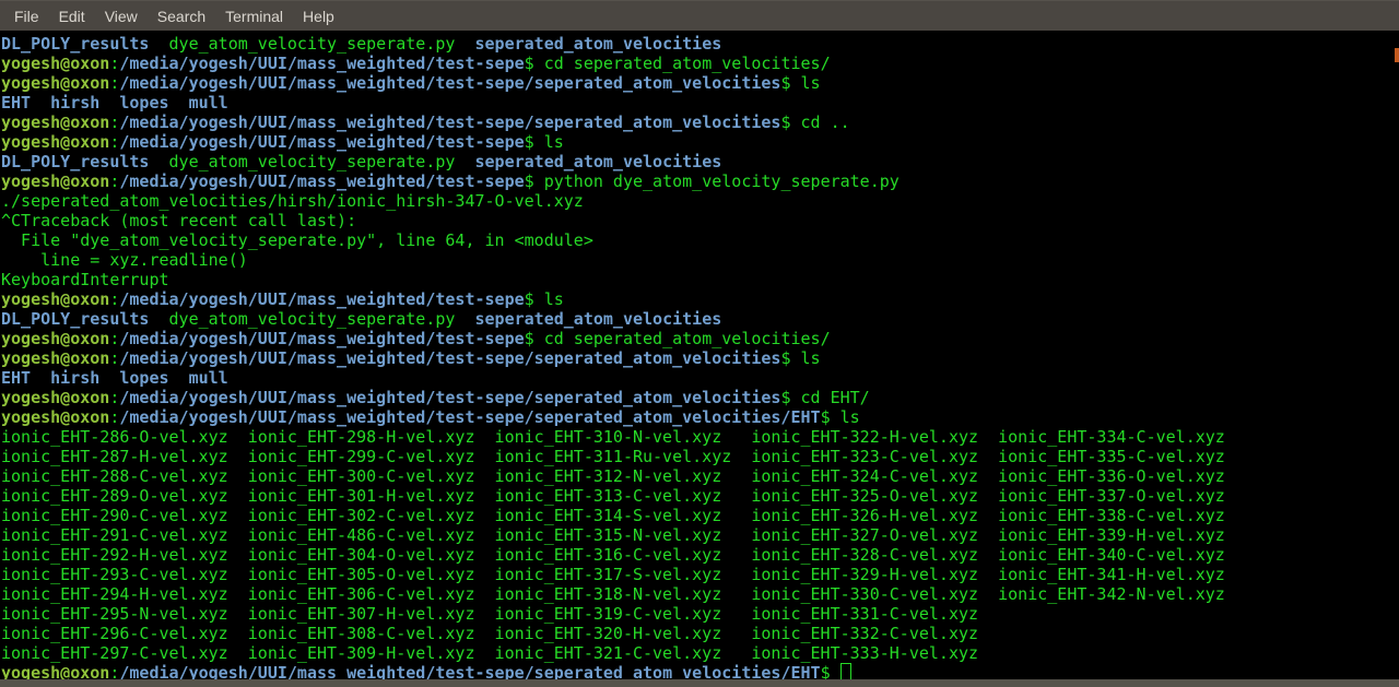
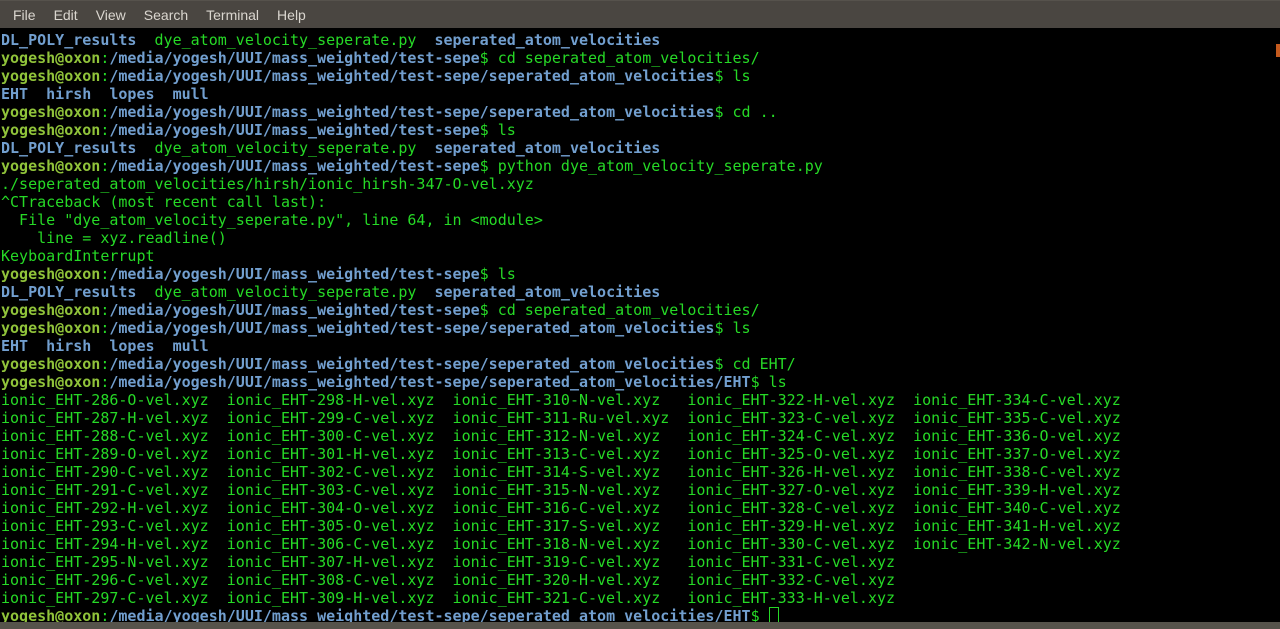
  File
  Edit
  View
  Search
  Terminal
  Help
  DL_POLY_results dye_atom_velocity_seperate.py seperated_atom_velocities
  yogesh@oxon:/media/yogesh/UUI/mass_weighted/test-sepe$ cd seperated_atom_velocities/
  yogesh@oxon:/media/yogesh/UUI/mass_weighted/test-sepe/seperated_atom_velocities$ ls
  EHT hirsh lopes mull
  yogesh@oxon:/media/yogesh/UUI/mass_weighted/test-sepe/seperated_atom_velocities$ cd ..
  yogesh@oxon:/media/yogesh/UUI/mass_weighted/test-sepe$ ls
  DL_POLY_results dye_atom_velocity_seperate.py seperated_atom_velocities
  yogesh@oxon:/media/yogesh/UUI/mass_weighted/test-sepe$ python dye_atom_velocity_seperate.py
  ./seperated_atom_velocities/hirsh/ionic_hirsh-347-O-vel.xyz
  ^CTraceback (most recent call last):
  File "dye_atom_velocity_seperate.py", line 64, in <module>
  line = xyz.readline()
  KeyboardInterrupt
  yogesh@oxon:/media/yogesh/UUI/mass_weighted/test-sepe$ ls
  DL_POLY_results dye_atom_velocity_seperate.py seperated_atom_velocities
  yogesh@oxon:/media/yogesh/UUI/mass_weighted/test-sepe$ cd seperated_atom_velocities/
  yogesh@oxon:/media/yogesh/UUI/mass_weighted/test-sepe/seperated_atom_velocities$ ls
  EHT hirsh lopes mull
  yogesh@oxon:/media/yogesh/UUI/mass_weighted/test-sepe/seperated_atom_velocities$ cd EHT/
  yogesh@oxon:/media/yogesh/UUI/mass_weighted/test-sepe/seperated_atom_velocities/EHT$ ls
  ionic_EHT-286-O-vel.xyz ionic_EHT-298-H-vel.xyz ionic_EHT-310-N-vel.xyz ionic_EHT-322-H-vel.xyz ionic_EHT-334-C-vel.xyz
  ionic_EHT-287-H-vel.xyz ionic_EHT-299-C-vel.xyz ionic_EHT-311-Ru-vel.xyz ionic_EHT-323-C-vel.xyz ionic_EHT-335-C-vel.xyz
  ionic_EHT-288-C-vel.xyz ionic_EHT-300-C-vel.xyz ionic_EHT-312-N-vel.xyz ionic_EHT-324-C-vel.xyz ionic_EHT-336-O-vel.xyz
  ionic_EHT-289-O-vel.xyz ionic_EHT-301-H-vel.xyz ionic_EHT-313-C-vel.xyz ionic_EHT-325-O-vel.xyz ionic_EHT-337-O-vel.xyz
  ionic_EHT-290-C-vel.xyz ionic_EHT-302-C-vel.xyz ionic_EHT-314-S-vel.xyz ionic_EHT-326-H-vel.xyz ionic_EHT-338-C-vel.xyz
- ionic_EHT-291-C-vel.xyz ionic_EHT-486-C-vel.xyz ionic_EHT-315-N-vel.xyz ionic_EHT-327-O-vel.xyz ionic_EHT-339-H-vel.xyz
+ ionic_EHT-291-C-vel.xyz ionic_EHT-303-C-vel.xyz ionic_EHT-315-N-vel.xyz ionic_EHT-327-O-vel.xyz ionic_EHT-339-H-vel.xyz
  ionic_EHT-292-H-vel.xyz ionic_EHT-304-O-vel.xyz ionic_EHT-316-C-vel.xyz ionic_EHT-328-C-vel.xyz ionic_EHT-340-C-vel.xyz
  ionic_EHT-293-C-vel.xyz ionic_EHT-305-O-vel.xyz ionic_EHT-317-S-vel.xyz ionic_EHT-329-H-vel.xyz ionic_EHT-341-H-vel.xyz
  ionic_EHT-294-H-vel.xyz ionic_EHT-306-C-vel.xyz ionic_EHT-318-N-vel.xyz ionic_EHT-330-C-vel.xyz ionic_EHT-342-N-vel.xyz
  ionic_EHT-295-N-vel.xyz ionic_EHT-307-H-vel.xyz ionic_EHT-319-C-vel.xyz ionic_EHT-331-C-vel.xyz
  ionic_EHT-296-C-vel.xyz ionic_EHT-308-C-vel.xyz ionic_EHT-320-H-vel.xyz ionic_EHT-332-C-vel.xyz
  ionic_EHT-297-C-vel.xyz ionic_EHT-309-H-vel.xyz ionic_EHT-321-C-vel.xyz ionic_EHT-333-H-vel.xyz
  yogesh@oxon:/media/yogesh/UUI/mass_weighted/test-sepe/seperated_atom_velocities/EHT$
